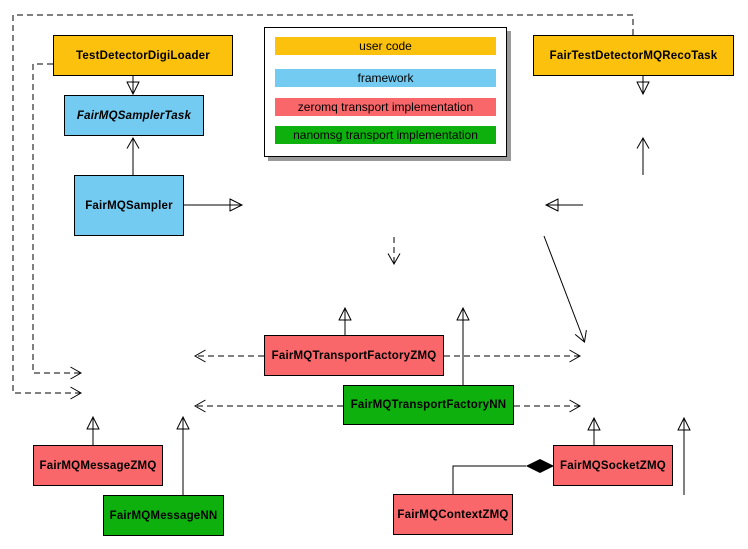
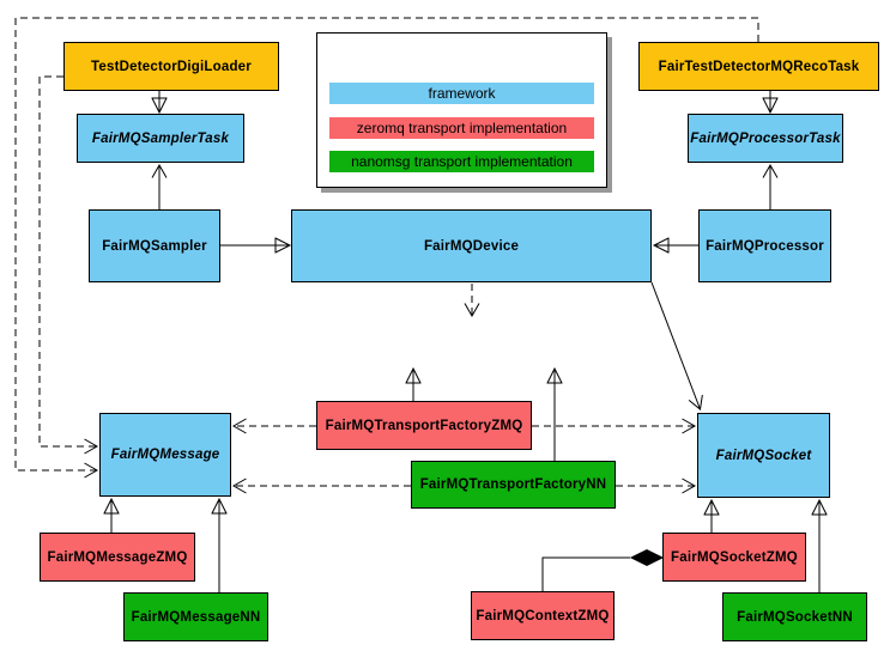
  TestDetectorDigiLoader
  FairTestDetectorMQRecoTask
  FairMQSamplerTask
+ FairMQProcessorTask
  FairMQSampler
+ FairMQDevice
+ FairMQProcessor
  FairMQTransportFactoryZMQ
  FairMQTransportFactoryNN
+ FairMQMessage
+ FairMQSocket
  FairMQMessageZMQ
  FairMQMessageNN
  FairMQSocketZMQ
+ FairMQSocketNN
  FairMQContextZMQ
- user code
  framework
  zeromq transport implementation
  nanomsg transport implementation
